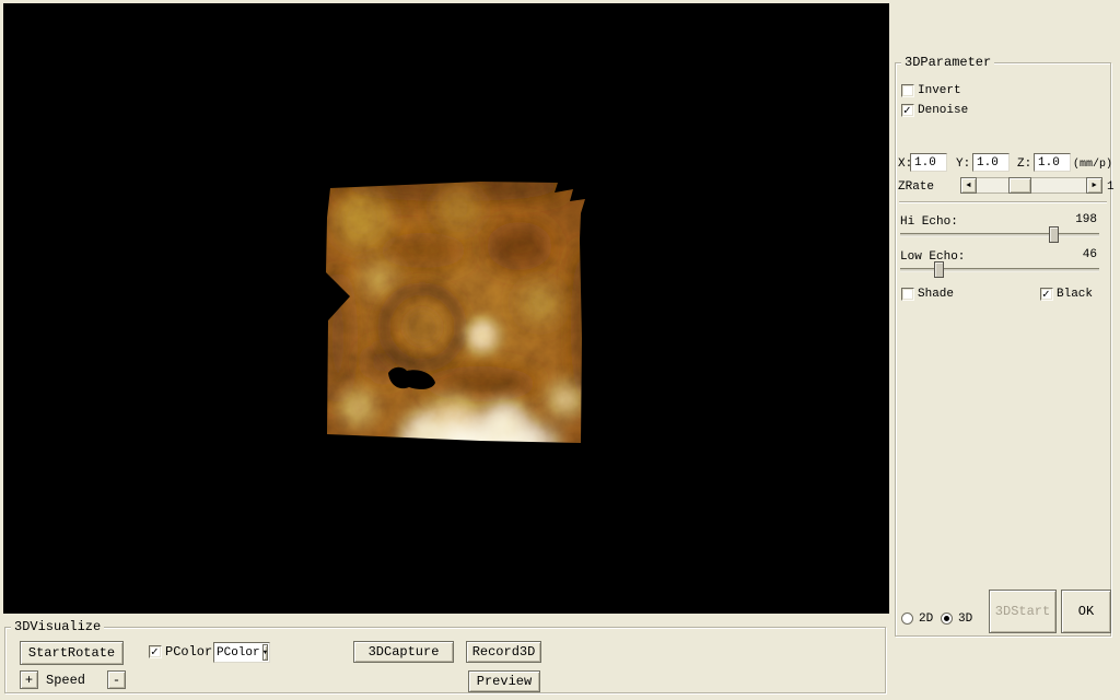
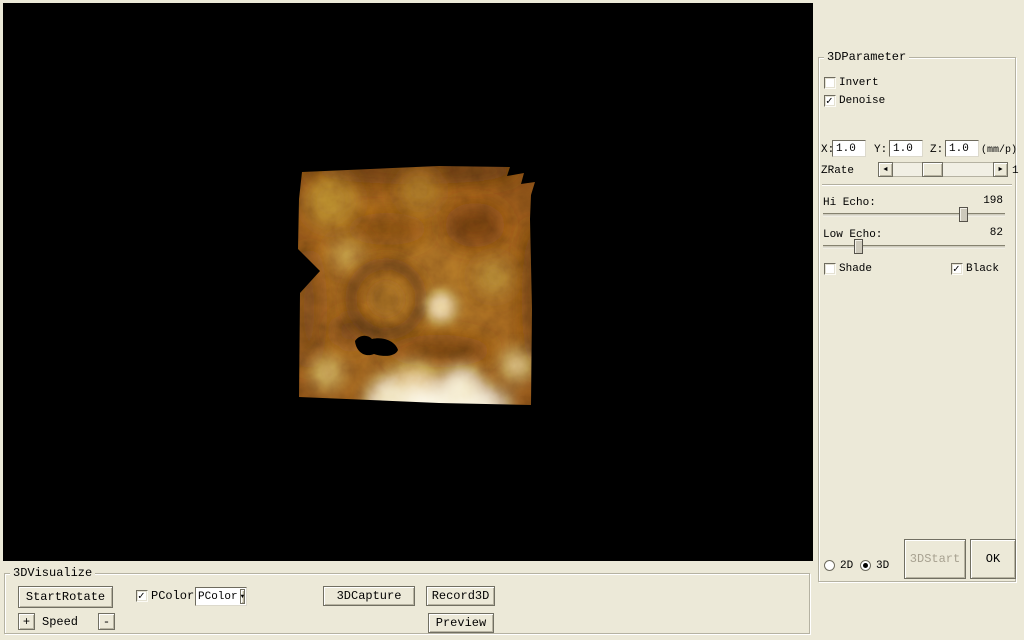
  3DParameter
  Invert
  Denoise
  X:
  1.0
  Y:
  1.0
  Z:
  1.0
  (mm/p)
  ZRate
  ◄
  ►
  1
  Hi Echo:
  198
  Low Echo:
- 46
+ 82
  Shade
  Black
  2D
  3D
  3DStart
  OK
  3DVisualize
  StartRotate
  +
  Speed
  -
  PColor
  PColor
  3DCapture
  Record3D
  Preview
